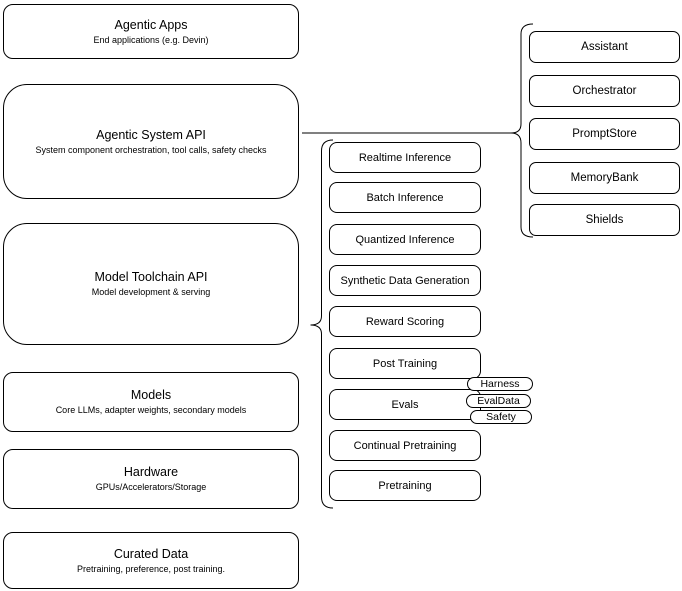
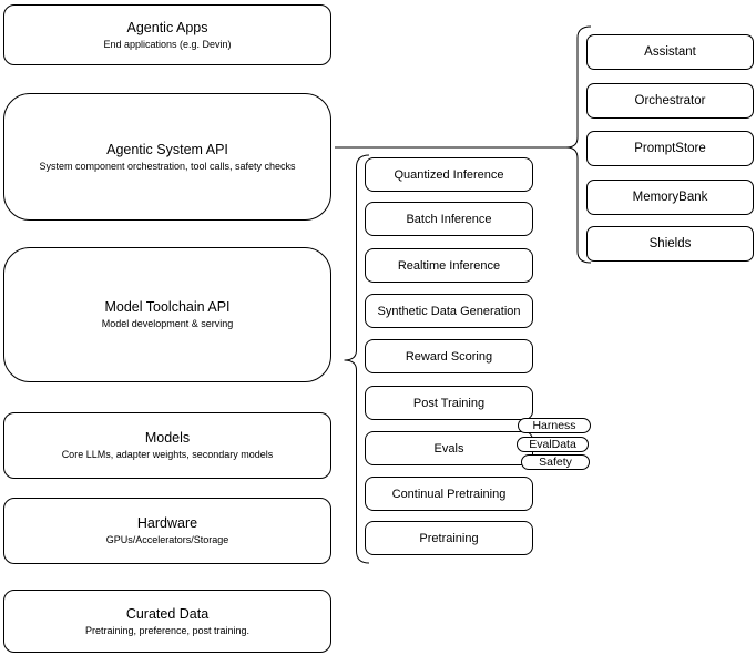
  Agentic Apps
  End applications (e.g. Devin)
  Agentic System API
  System component orchestration, tool calls, safety checks
  Model Toolchain API
  Model development & serving
  Models
  Core LLMs, adapter weights, secondary models
  Hardware
  GPUs/Accelerators/Storage
  Curated Data
  Pretraining, preference, post training.
- Realtime Inference
+ Quantized Inference
  Batch Inference
- Quantized Inference
+ Realtime Inference
  Synthetic Data Generation
  Reward Scoring
  Post Training
  Evals
  Continual Pretraining
  Pretraining
  Harness
  EvalData
  Safety
  Assistant
  Orchestrator
  PromptStore
  MemoryBank
  Shields
